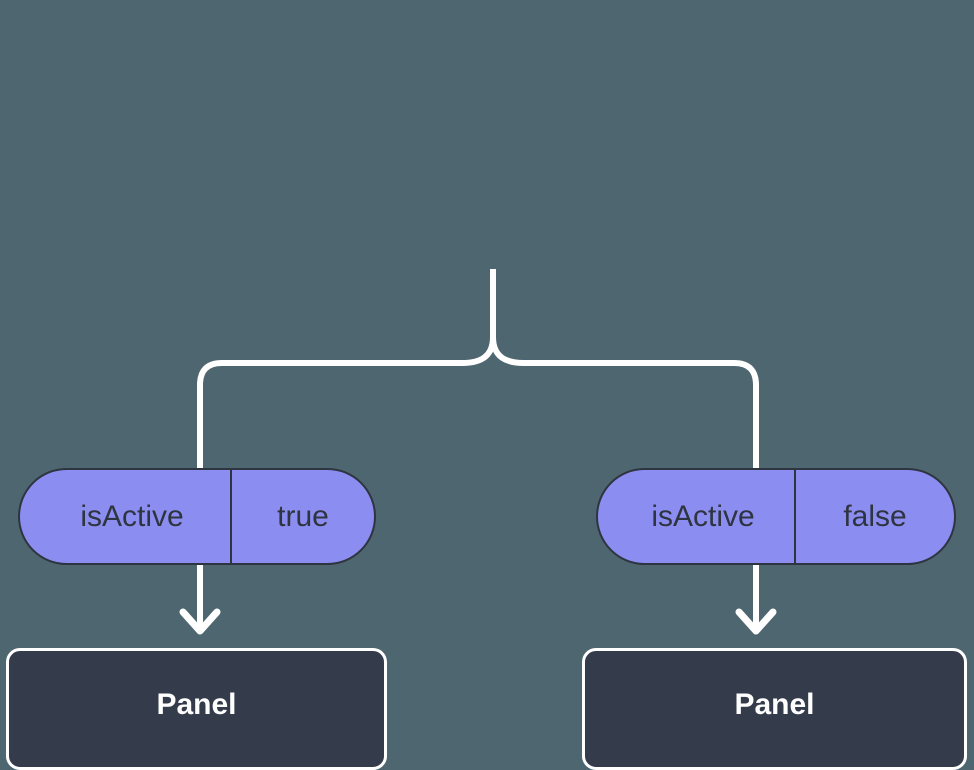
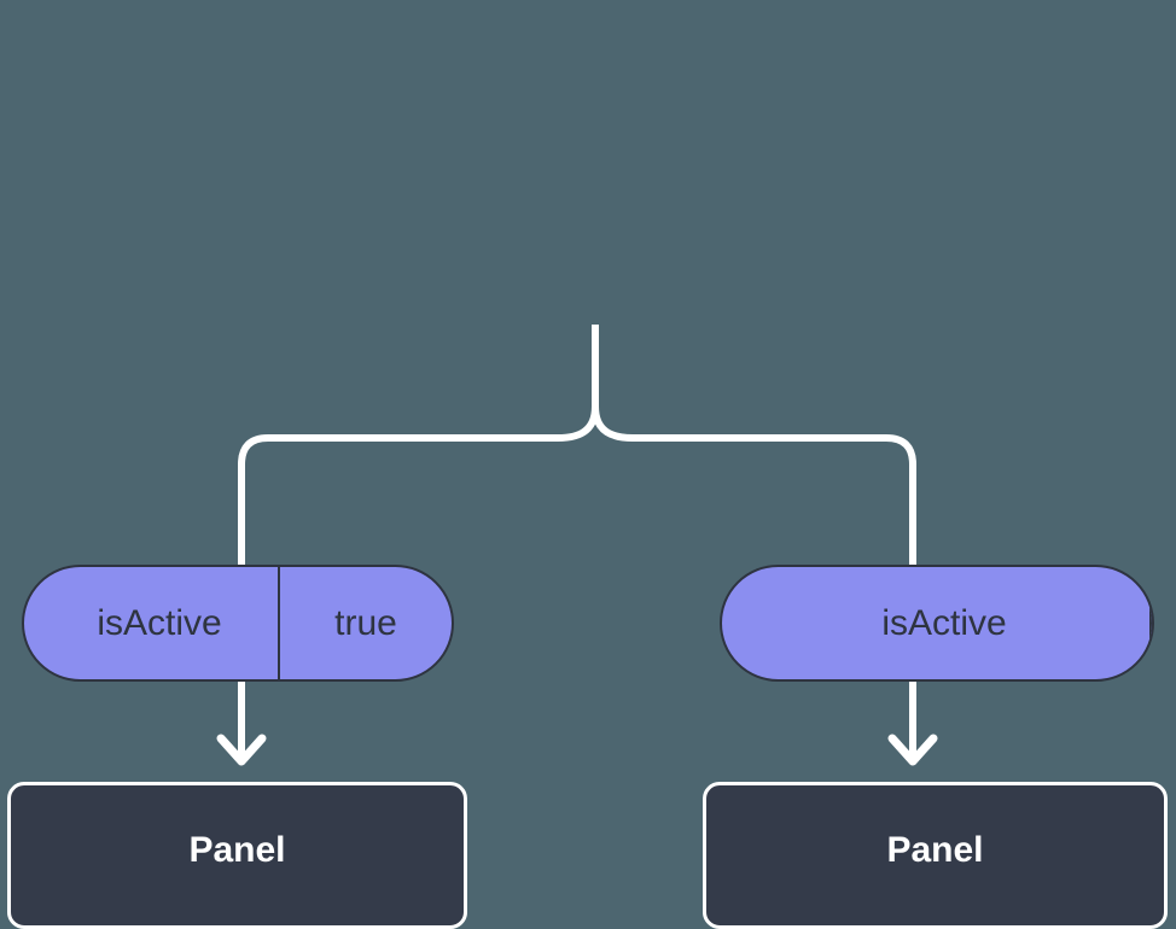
  isActive
  true
  isActive
- false
  Panel
  Panel
